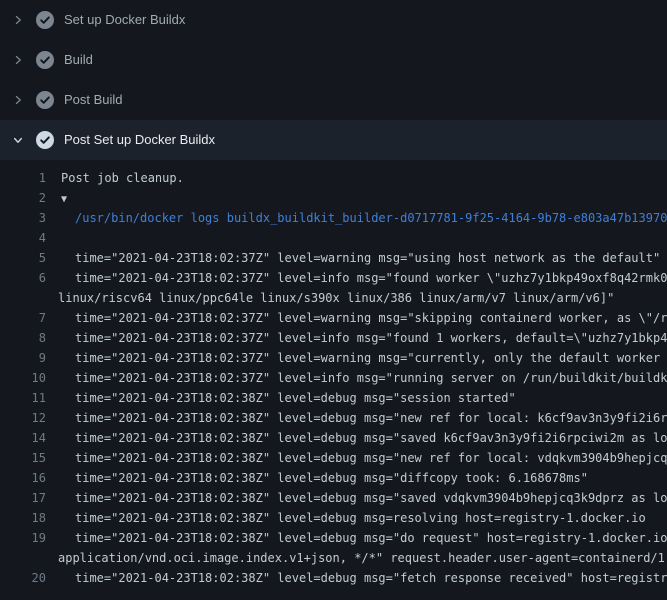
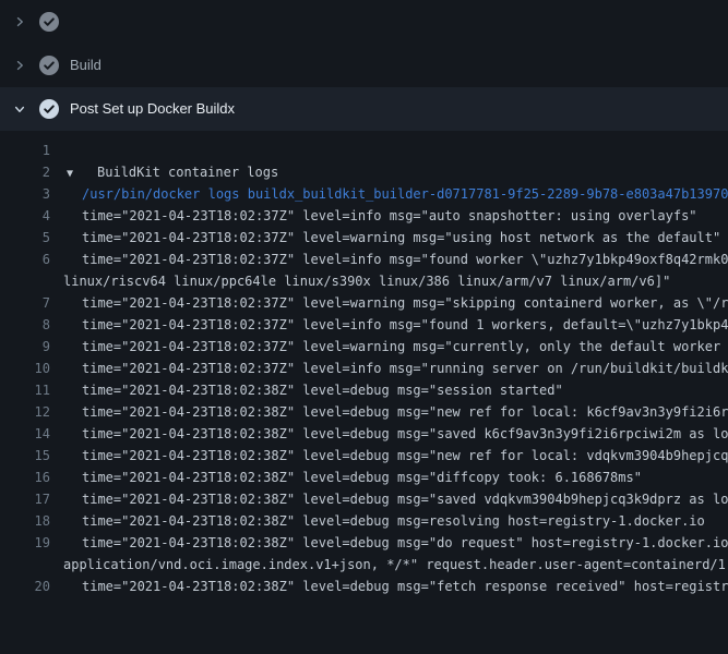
- Set up Docker Buildx
  Build
- Post Build
  Post Set up Docker Buildx
  1
- Post job cleanup.
  2
  ▼
+ BuildKit container logs
  3
- /usr/bin/docker logs buildx_buildkit_builder-d0717781-9f25-4164-9b78-e803a47b13970
+ /usr/bin/docker logs buildx_buildkit_builder-d0717781-9f25-2289-9b78-e803a47b13970
  4
+ time="2021-04-23T18:02:37Z" level=info msg="auto snapshotter: using overlayfs"
  5
  time="2021-04-23T18:02:37Z" level=warning msg="using host network as the default"
  6
  time="2021-04-23T18:02:37Z" level=info msg="found worker \"uzhz7y1bkp49oxf8q42rmk0
  linux/riscv64 linux/ppc64le linux/s390x linux/386 linux/arm/v7 linux/arm/v6]"
  7
  time="2021-04-23T18:02:37Z" level=warning msg="skipping containerd worker, as \"/r
  8
  time="2021-04-23T18:02:37Z" level=info msg="found 1 workers, default=\"uzhz7y1bkp4
  9
  time="2021-04-23T18:02:37Z" level=warning msg="currently, only the default worker
  10
  time="2021-04-23T18:02:37Z" level=info msg="running server on /run/buildkit/buildk
  11
  time="2021-04-23T18:02:38Z" level=debug msg="session started"
  12
  time="2021-04-23T18:02:38Z" level=debug msg="new ref for local: k6cf9av3n3y9fi2i6r
  14
  time="2021-04-23T18:02:38Z" level=debug msg="saved k6cf9av3n3y9fi2i6rpciwi2m as lo
  15
  time="2021-04-23T18:02:38Z" level=debug msg="new ref for local: vdqkvm3904b9hepjcq
  16
  time="2021-04-23T18:02:38Z" level=debug msg="diffcopy took: 6.168678ms"
  17
  time="2021-04-23T18:02:38Z" level=debug msg="saved vdqkvm3904b9hepjcq3k9dprz as lo
  18
  time="2021-04-23T18:02:38Z" level=debug msg=resolving host=registry-1.docker.io
  19
  time="2021-04-23T18:02:38Z" level=debug msg="do request" host=registry-1.docker.io
  application/vnd.oci.image.index.v1+json, */*" request.header.user-agent=containerd/1
  20
  time="2021-04-23T18:02:38Z" level=debug msg="fetch response received" host=registr
